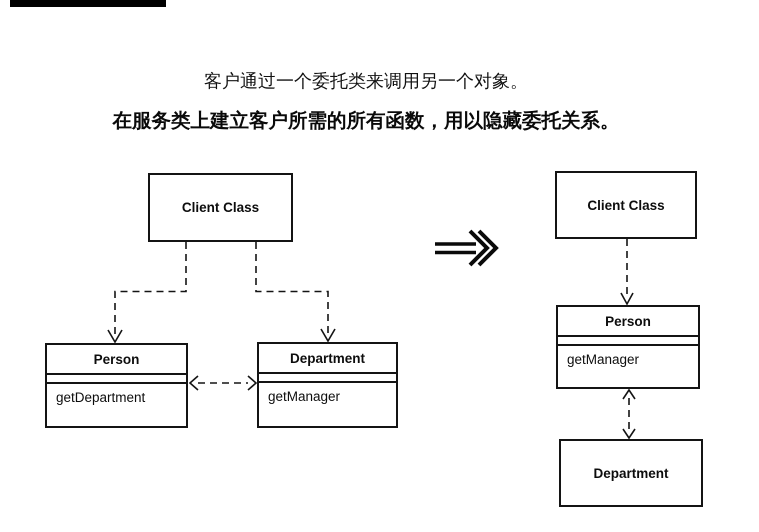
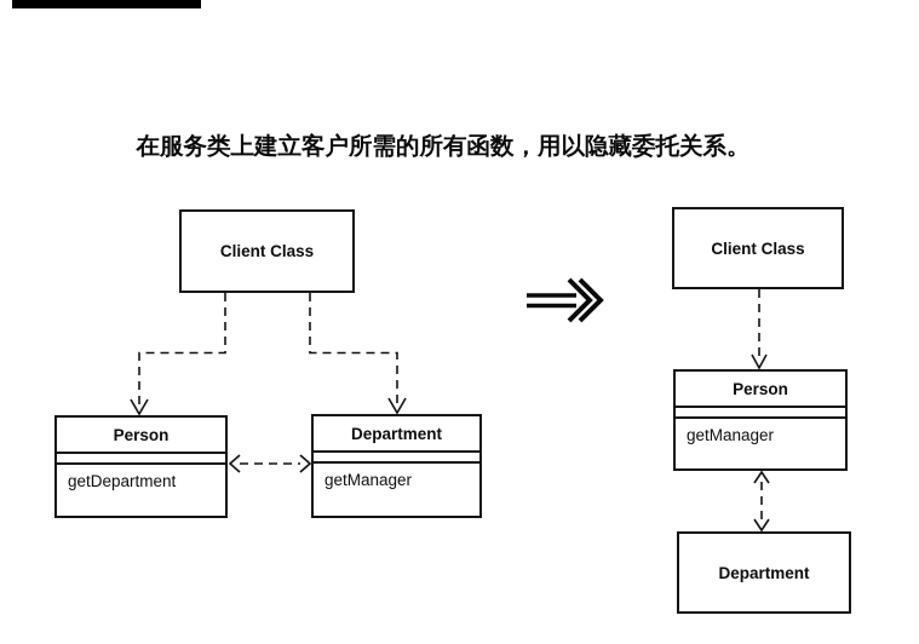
- 客户通过一个委托类来调用另一个对象。
  在服务类上建立客户所需的所有函数，用以隐藏委托关系。
  Client Class
  Person
  getDepartment
  Department
  getManager
  Client Class
  Person
  getManager
  Department
